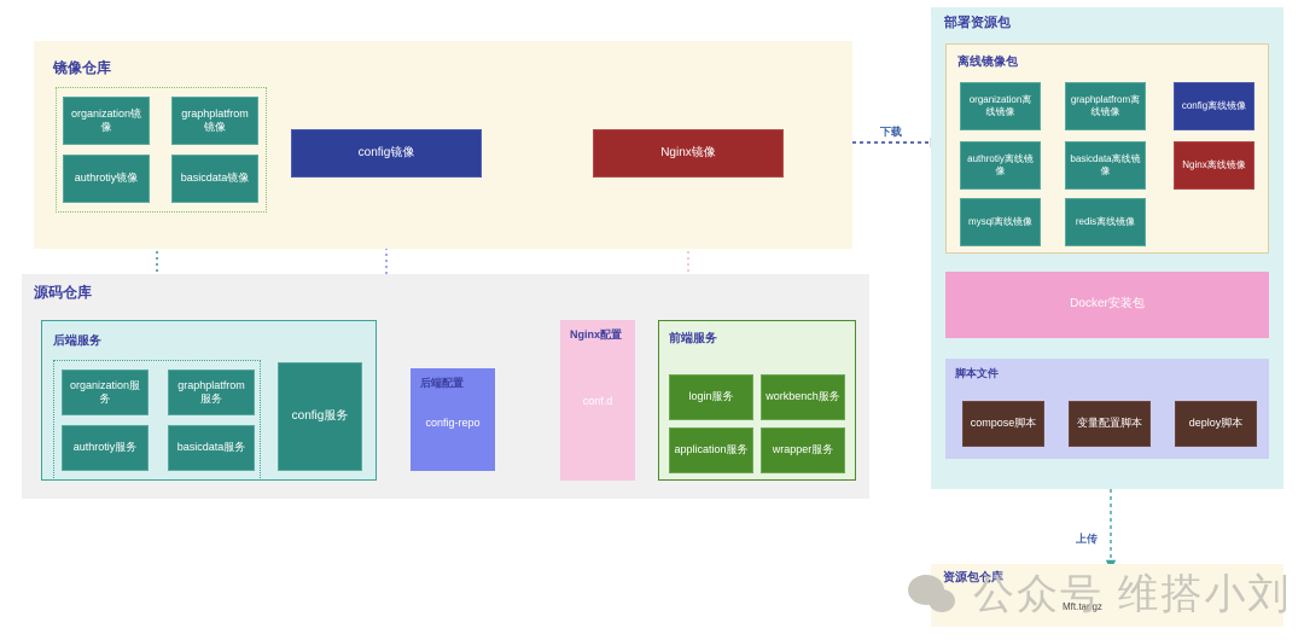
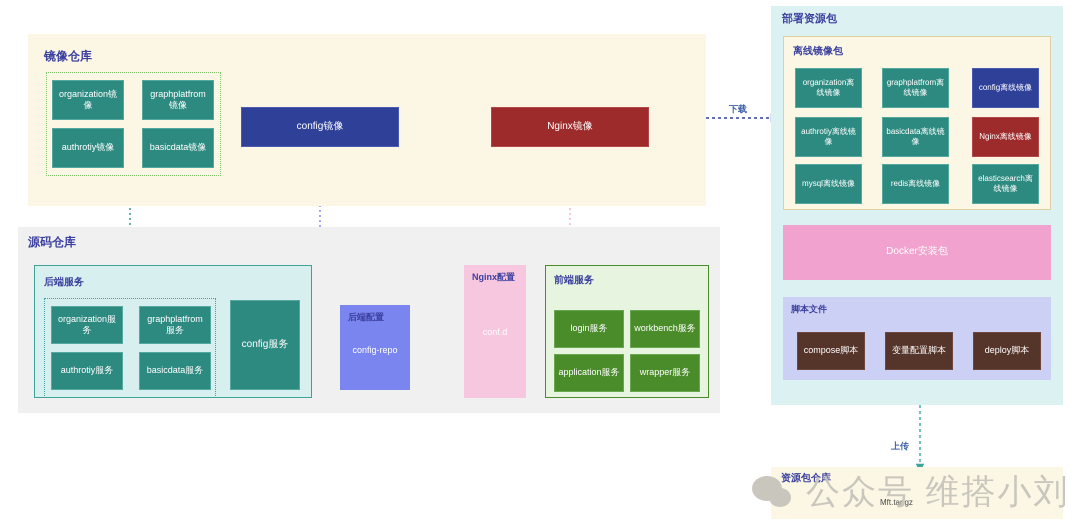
  镜像仓库
  organization镜像
  graphplatfrom镜像
  authrotiy镜像
  basicdata镜像
  config镜像
  Nginx镜像
  源码仓库
  后端服务
  organization服务
  graphplatfrom服务
  authrotiy服务
  basicdata服务
  config服务
  后端配置
  config-repo
  Nginx配置
  conf.d
  前端服务
  login服务
  workbench服务
  application服务
  wrapper服务
  下载
  上传
  部署资源包
  离线镜像包
  organization离线镜像
  graphplatfrom离线镜像
  config离线镜像
  authrotiy离线镜像
  basicdata离线镜像
  Nginx离线镜像
  mysql离线镜像
  redis离线镜像
+ elasticsearch离线镜像
  Docker安装包
  脚本文件
  compose脚本
  变量配置脚本
  deploy脚本
  资源包仓库
  Mft.tar.gz
  公众号 维搭小刘
